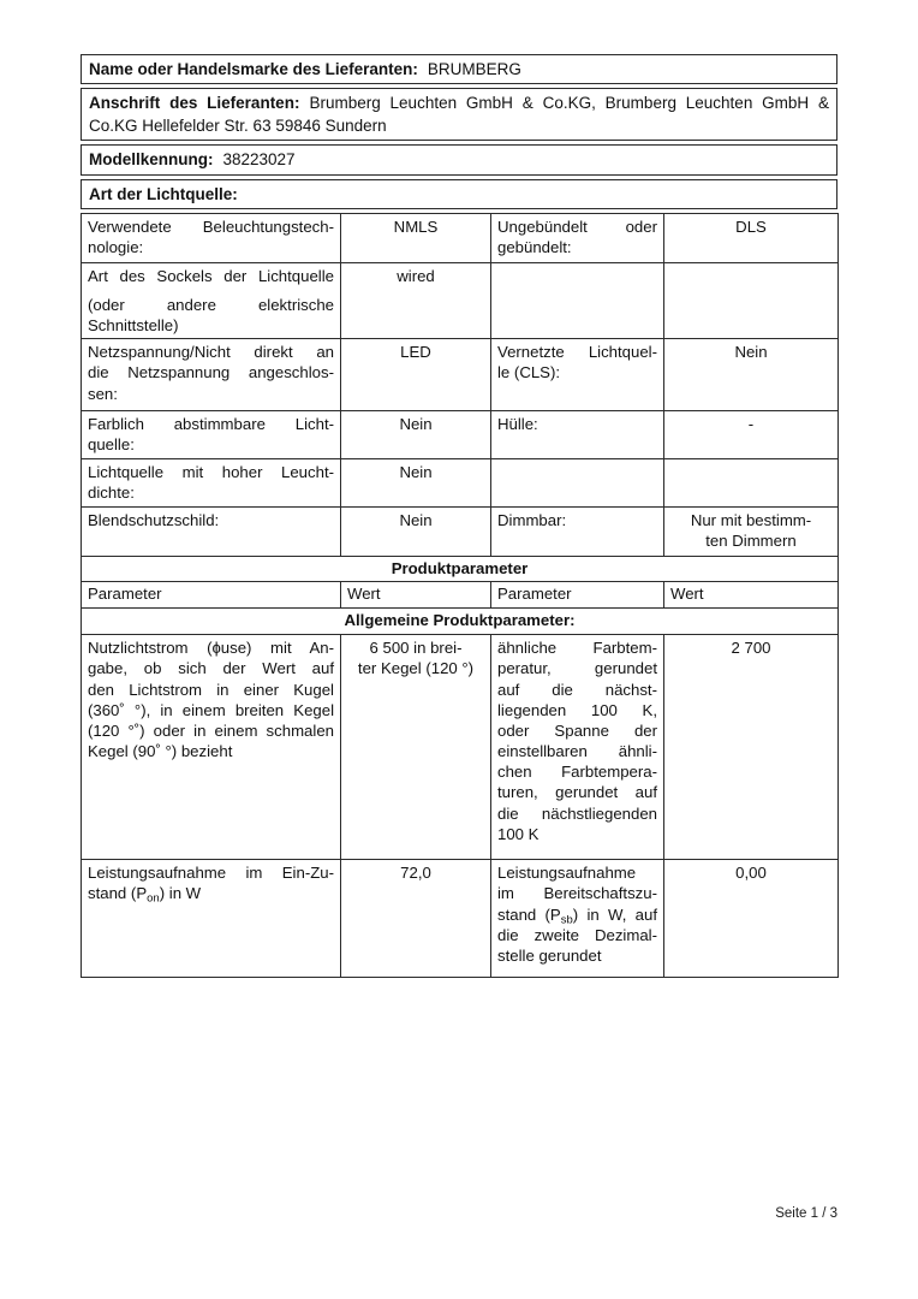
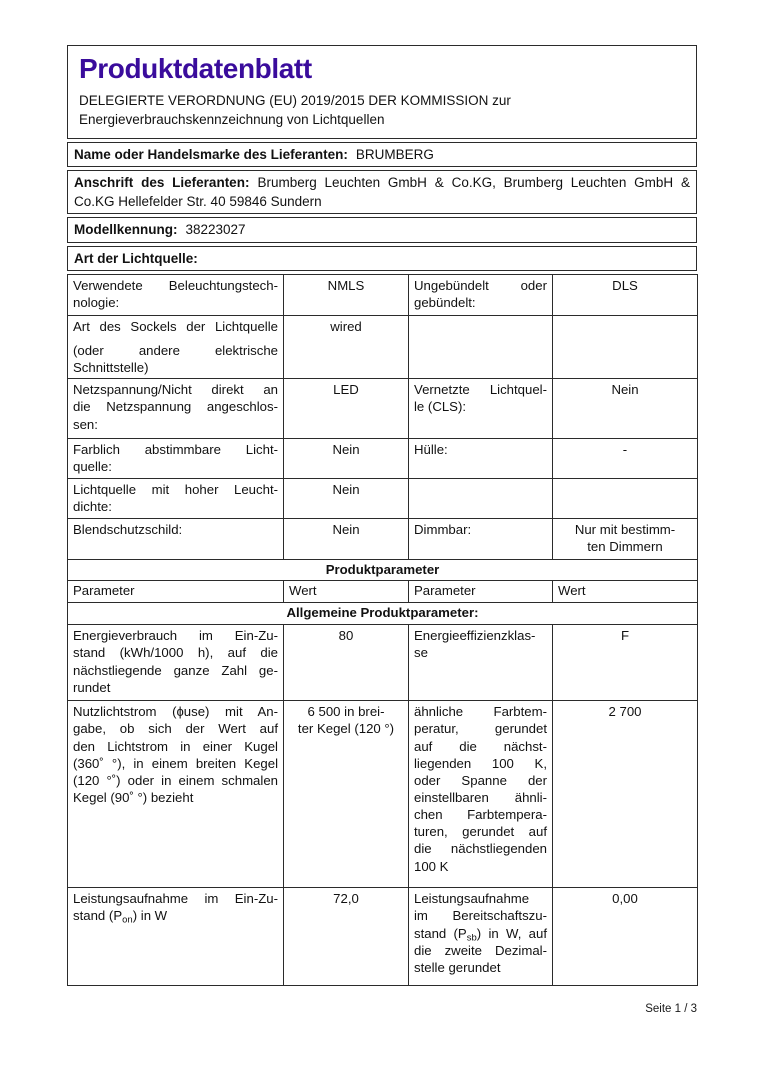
+ Produktdatenblatt
+ DELEGIERTE VERORDNUNG (EU) 2019/2015 DER KOMMISSION zur
+ Energieverbrauchskennzeichnung von Lichtquellen
  Name oder Handelsmarke des Lieferanten: BRUMBERG
- Anschrift des Lieferanten: Brumberg Leuchten GmbH & Co.KG, Brumberg Leuchten GmbH & Co.KG Hellefelder Str. 63 59846 Sundern
+ Anschrift des Lieferanten: Brumberg Leuchten GmbH & Co.KG, Brumberg Leuchten GmbH & Co.KG Hellefelder Str. 40 59846 Sundern
  Modellkennung: 38223027
  Art der Lichtquelle:
  Verwendete Beleuchtungstech-nologie:	NMLS	Ungebündelt odergebündelt:	DLS
  Art des Sockels der Lichtquelle(oder andere elektrischeSchnittstelle)	wired
  Netzspannung/Nicht direkt andie Netzspannung angeschlos-sen:	LED	Vernetzte Lichtquel-le (CLS):	Nein
  Farblich abstimmbare Licht-quelle:	Nein	Hülle:	-
  Lichtquelle mit hoher Leucht-dichte:	Nein
  Blendschutzschild:	Nein	Dimmbar:	Nur mit bestimm- ten Dimmern
  Produktparameter
  Parameter	Wert	Parameter	Wert
  Allgemeine Produktparameter:
+ Energieverbrauch im Ein-Zu-stand (kWh/1000 h), auf dienächstliegende ganze Zahl ge-rundet	80	Energieeffizienzklas-se	F
  Nutzlichtstrom (ɸuse) mit An-gabe, ob sich der Wert aufden Lichtstrom in einer Kugel(360˚ °), in einem breiten Kegel(120 °˚) oder in einem schmalenKegel (90˚ °) bezieht	6 500 in brei- ter Kegel (120 °)	ähnliche Farbtem-peratur, gerundetauf die nächst-liegenden 100 K,oder Spanne dereinstellbaren ähnli-chen Farbtempera-turen, gerundet aufdie nächstliegenden100 K	2 700
  Leistungsaufnahme im Ein-Zu- stand (Pon) in W	72,0	Leistungsaufnahme im Bereitschaftszu- stand (Psb) in W, auf die zweite Dezimal- stelle gerundet	0,00
  Seite 1 / 3
